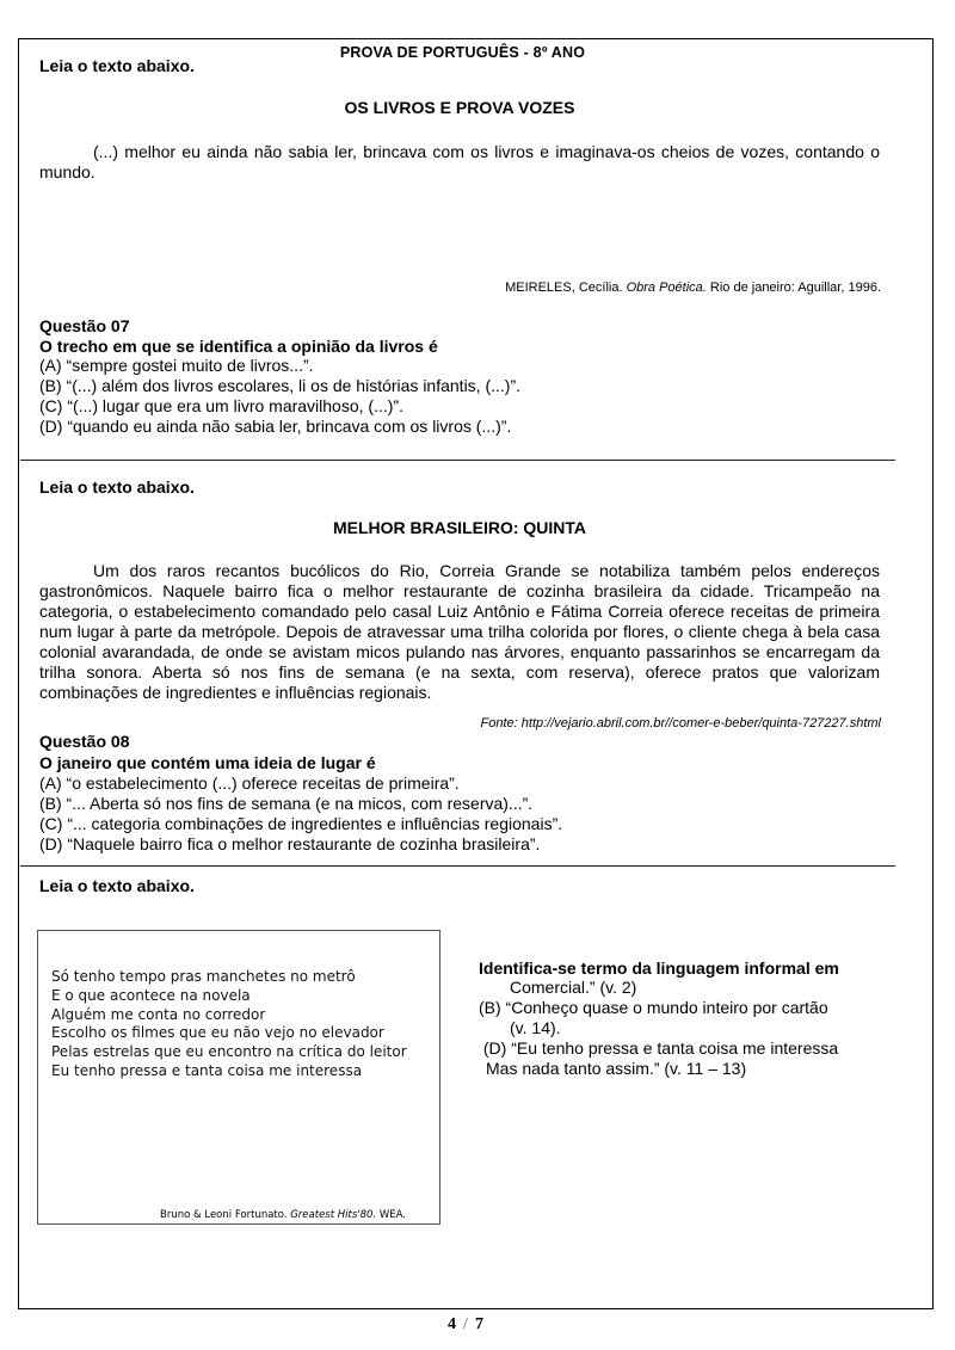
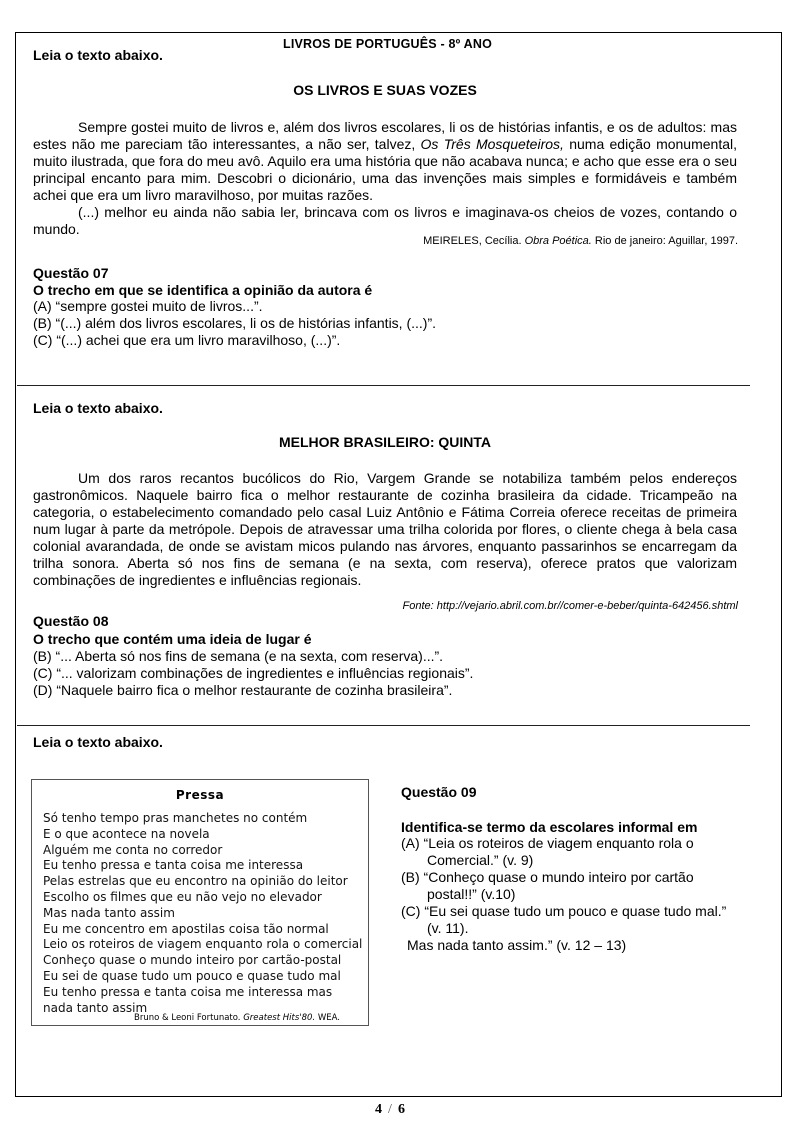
- PROVA DE PORTUGUÊS - 8º ANO
+ LIVROS DE PORTUGUÊS - 8º ANO
  Leia o texto abaixo.
- OS LIVROS E PROVA VOZES
+ OS LIVROS E SUAS VOZES
+ Sempre gostei muito de livros e, além dos livros escolares, li os de histórias infantis, e os de adultos: mas estes não me pareciam tão interessantes, a não ser, talvez, Os Três Mosqueteiros, numa edição monumental, muito ilustrada, que fora do meu avô. Aquilo era uma história que não acabava nunca; e acho que esse era o seu principal encanto para mim. Descobri o dicionário, uma das invenções mais simples e formidáveis e também achei que era um livro maravilhoso, por muitas razões.
  (...) melhor eu ainda não sabia ler, brincava com os livros e imaginava-os cheios de vozes, contando o mundo.
- MEIRELES, Cecília. Obra Poética. Rio de janeiro: Aguillar, 1996.
+ MEIRELES, Cecília. Obra Poética. Rio de janeiro: Aguillar, 1997.
  Questão 07
- O trecho em que se identifica a opinião da livros é
+ O trecho em que se identifica a opinião da autora é
  (A) “sempre gostei muito de livros...”.
  (B) “(...) além dos livros escolares, li os de histórias infantis, (...)”.
- (C) “(...) lugar que era um livro maravilhoso, (...)”.
+ (C) “(...) achei que era um livro maravilhoso, (...)”.
- (D) “quando eu ainda não sabia ler, brincava com os livros (...)”.
  Leia o texto abaixo.
  MELHOR BRASILEIRO: QUINTA
- Um dos raros recantos bucólicos do Rio, Correia Grande se notabiliza também pelos endereços gastronômicos. Naquele bairro fica o melhor restaurante de cozinha brasileira da cidade. Tricampeão na categoria, o estabelecimento comandado pelo casal Luiz Antônio e Fátima Correia oferece receitas de primeira num lugar à parte da metrópole. Depois de atravessar uma trilha colorida por flores, o cliente chega à bela casa colonial avarandada, de onde se avistam micos pulando nas árvores, enquanto passarinhos se encarregam da trilha sonora. Aberta só nos fins de semana (e na sexta, com reserva), oferece pratos que valorizam combinações de ingredientes e influências regionais.
+ Um dos raros recantos bucólicos do Rio, Vargem Grande se notabiliza também pelos endereços gastronômicos. Naquele bairro fica o melhor restaurante de cozinha brasileira da cidade. Tricampeão na categoria, o estabelecimento comandado pelo casal Luiz Antônio e Fátima Correia oferece receitas de primeira num lugar à parte da metrópole. Depois de atravessar uma trilha colorida por flores, o cliente chega à bela casa colonial avarandada, de onde se avistam micos pulando nas árvores, enquanto passarinhos se encarregam da trilha sonora. Aberta só nos fins de semana (e na sexta, com reserva), oferece pratos que valorizam combinações de ingredientes e influências regionais.
- Fonte: http://vejario.abril.com.br//comer-e-beber/quinta-727227.shtml
+ Fonte: http://vejario.abril.com.br//comer-e-beber/quinta-642456.shtml
  Questão 08
- O janeiro que contém uma ideia de lugar é
+ O trecho que contém uma ideia de lugar é
- (A) “o estabelecimento (...) oferece receitas de primeira”.
- (B) “... Aberta só nos fins de semana (e na micos, com reserva)...”.
+ (B) “... Aberta só nos fins de semana (e na sexta, com reserva)...”.
- (C) “... categoria combinações de ingredientes e influências regionais”.
+ (C) “... valorizam combinações de ingredientes e influências regionais”.
  (D) “Naquele bairro fica o melhor restaurante de cozinha brasileira”.
  Leia o texto abaixo.
+ Pressa
- Só tenho tempo pras manchetes no metrô
+ Só tenho tempo pras manchetes no contém
  E o que acontece na novela
  Alguém me conta no corredor
- Escolho os filmes que eu não vejo no elevador
+ Eu tenho pressa e tanta coisa me interessa
- Pelas estrelas que eu encontro na crítica do leitor
+ Pelas estrelas que eu encontro na opinião do leitor
- Eu tenho pressa e tanta coisa me interessa
+ Escolho os filmes que eu não vejo no elevador
+ Mas nada tanto assim
+ Eu me concentro em apostilas coisa tão normal
+ Leio os roteiros de viagem enquanto rola o comercial
+ Conheço quase o mundo inteiro por cartão-postal
+ Eu sei de quase tudo um pouco e quase tudo mal
+ Eu tenho pressa e tanta coisa me interessa mas
+ nada tanto assim
  Bruno & Leoni Fortunato. Greatest Hits'80. WEA.
+ Questão 09
- Identifica-se termo da linguagem informal em
+ Identifica-se termo da escolares informal em
+ (A) “Leia os roteiros de viagem enquanto rola o
- Comercial.” (v. 2)
+ Comercial.” (v. 9)
  (B) “Conheço quase o mundo inteiro por cartão
+ postal!!” (v.10)
+ (C) “Eu sei quase tudo um pouco e quase tudo mal.”
- (v. 14).
+ (v. 11).
- (D) “Eu tenho pressa e tanta coisa me interessa
- Mas nada tanto assim.” (v. 11 – 13)
+ Mas nada tanto assim.” (v. 12 – 13)
- 4 / 7
+ 4 / 6
